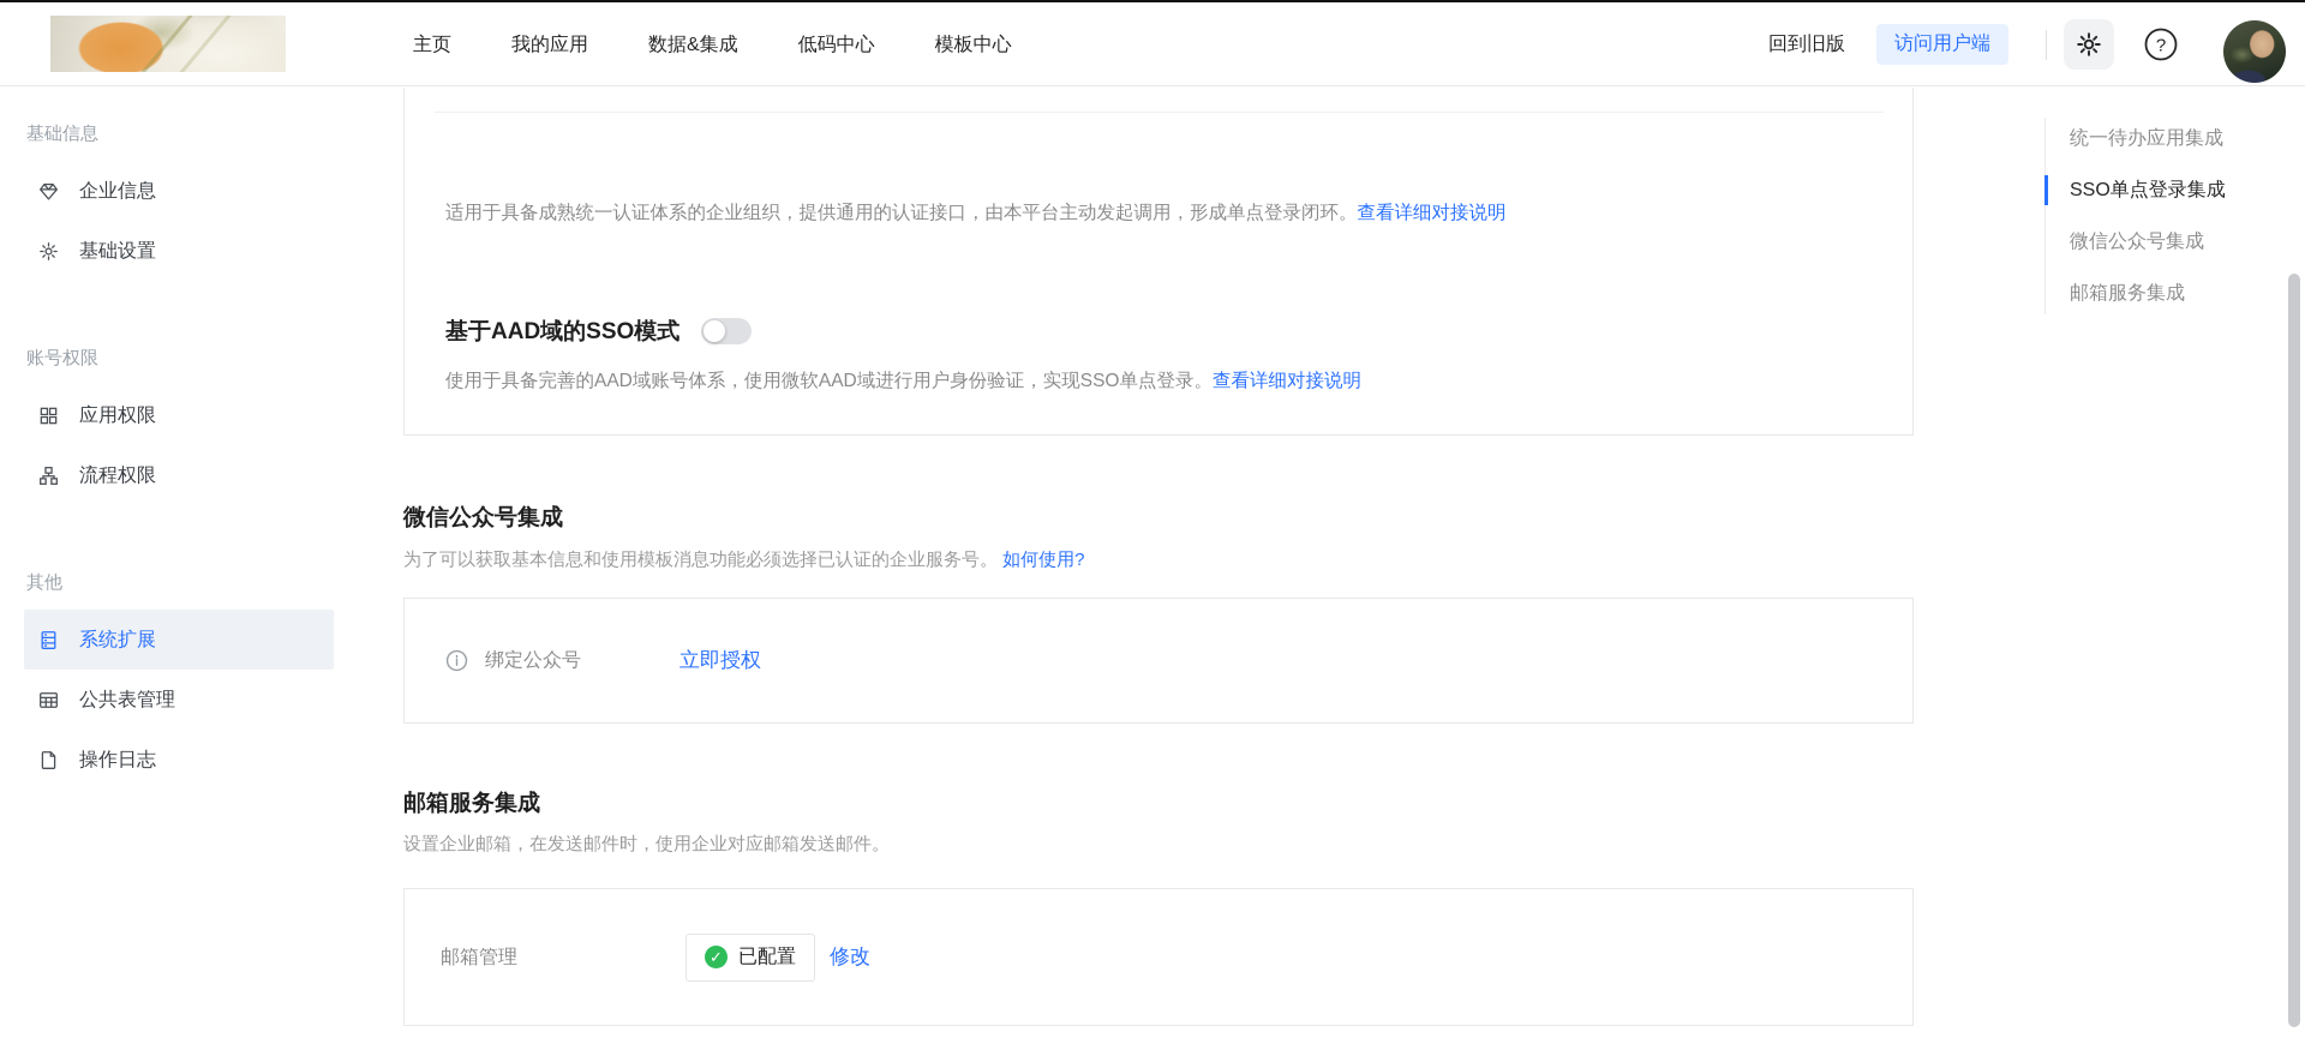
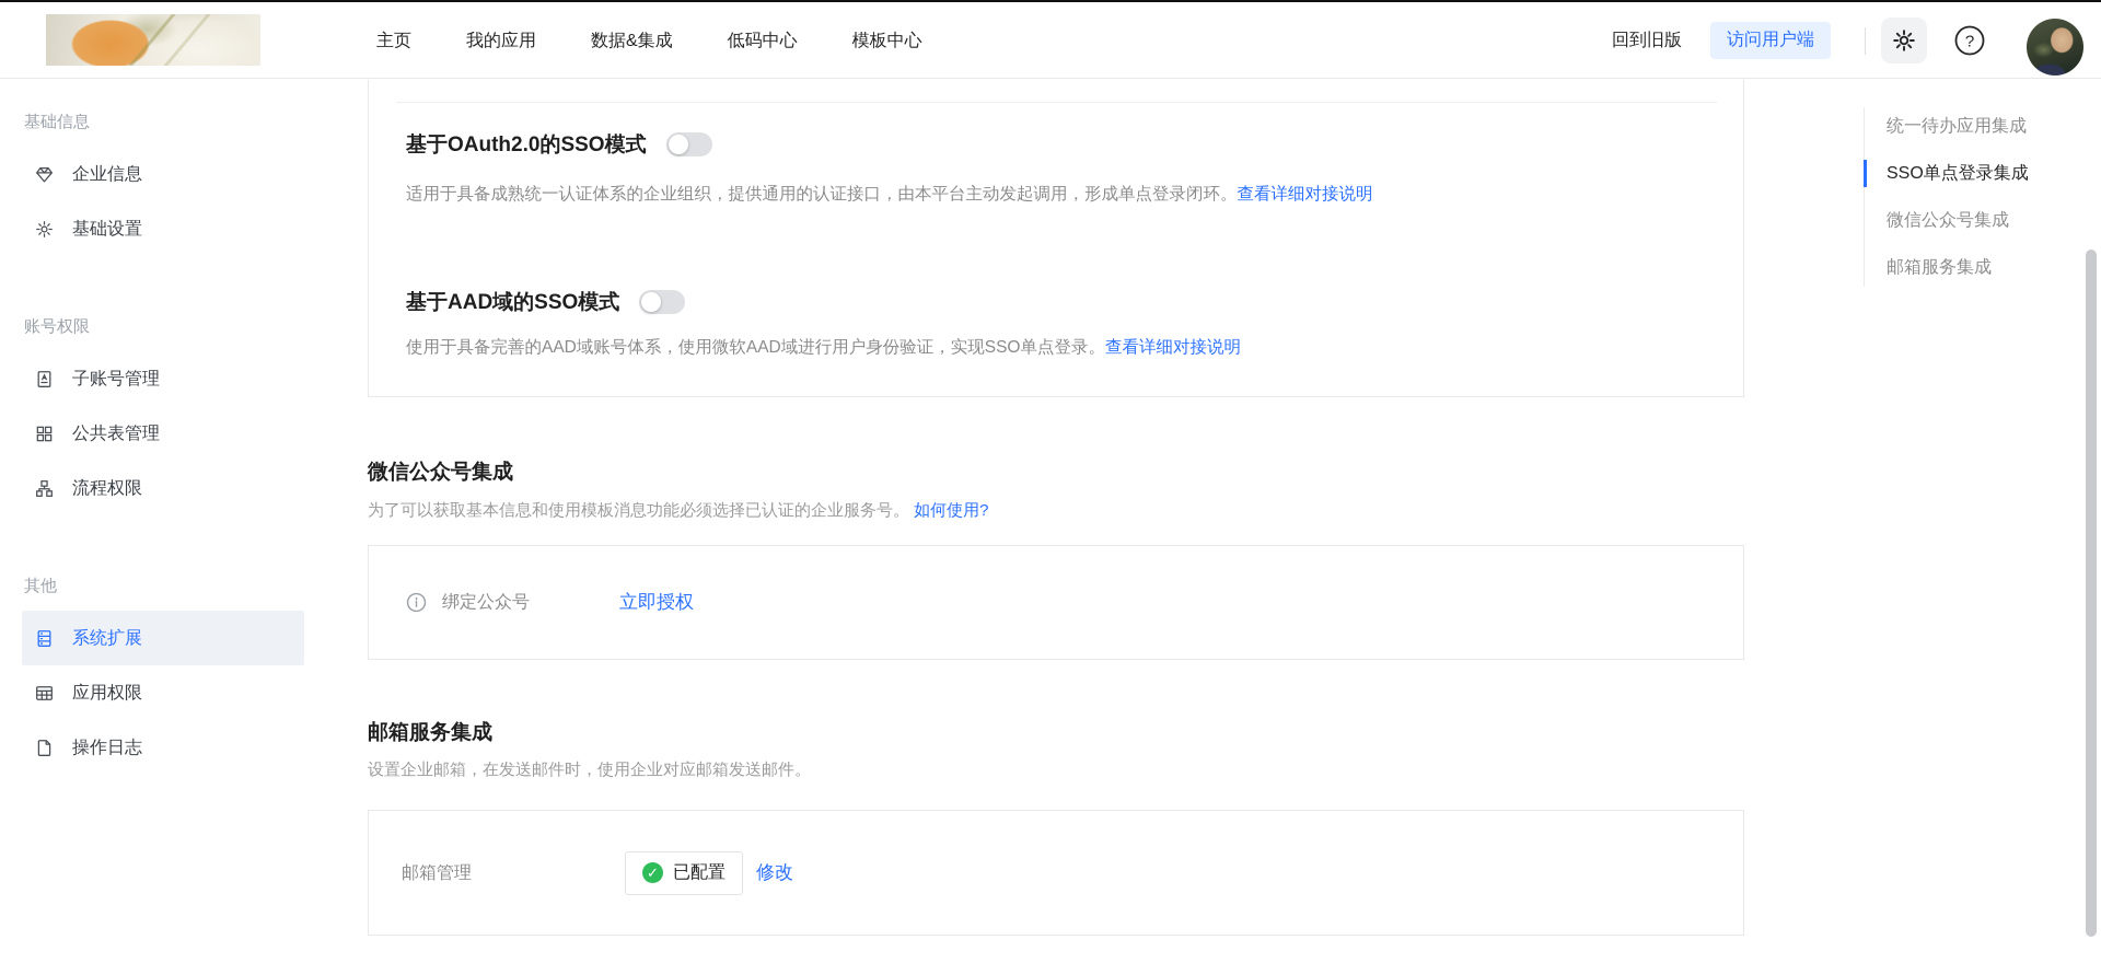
  主页
  我的应用
  数据&集成
  低码中心
  模板中心
  回到旧版
  访问用户端
  ?
  基础信息
  企业信息
  基础设置
  账号权限
+ 子账号管理
- 应用权限
+ 公共表管理
  流程权限
  其他
  系统扩展
- 公共表管理
+ 应用权限
  操作日志
+ 基于OAuth2.0的SSO模式
  适用于具备成熟统一认证体系的企业组织，提供通用的认证接口，由本平台主动发起调用，形成单点登录闭环。查看详细对接说明
  基于AAD域的SSO模式
  使用于具备完善的AAD域账号体系，使用微软AAD域进行用户身份验证，实现SSO单点登录。查看详细对接说明
  微信公众号集成
  为了可以获取基本信息和使用模板消息功能必须选择已认证的企业服务号。 如何使用?
  绑定公众号
  立即授权
  邮箱服务集成
  设置企业邮箱，在发送邮件时，使用企业对应邮箱发送邮件。
  邮箱管理
  ✓
  已配置
  修改
  统一待办应用集成
  SSO单点登录集成
  微信公众号集成
  邮箱服务集成
